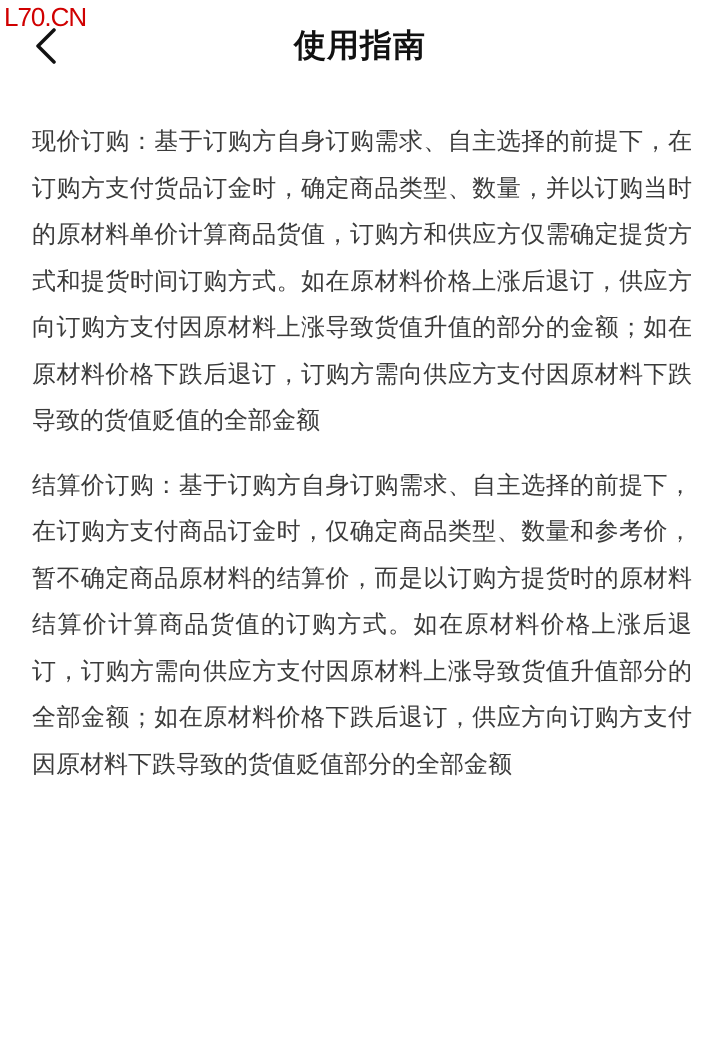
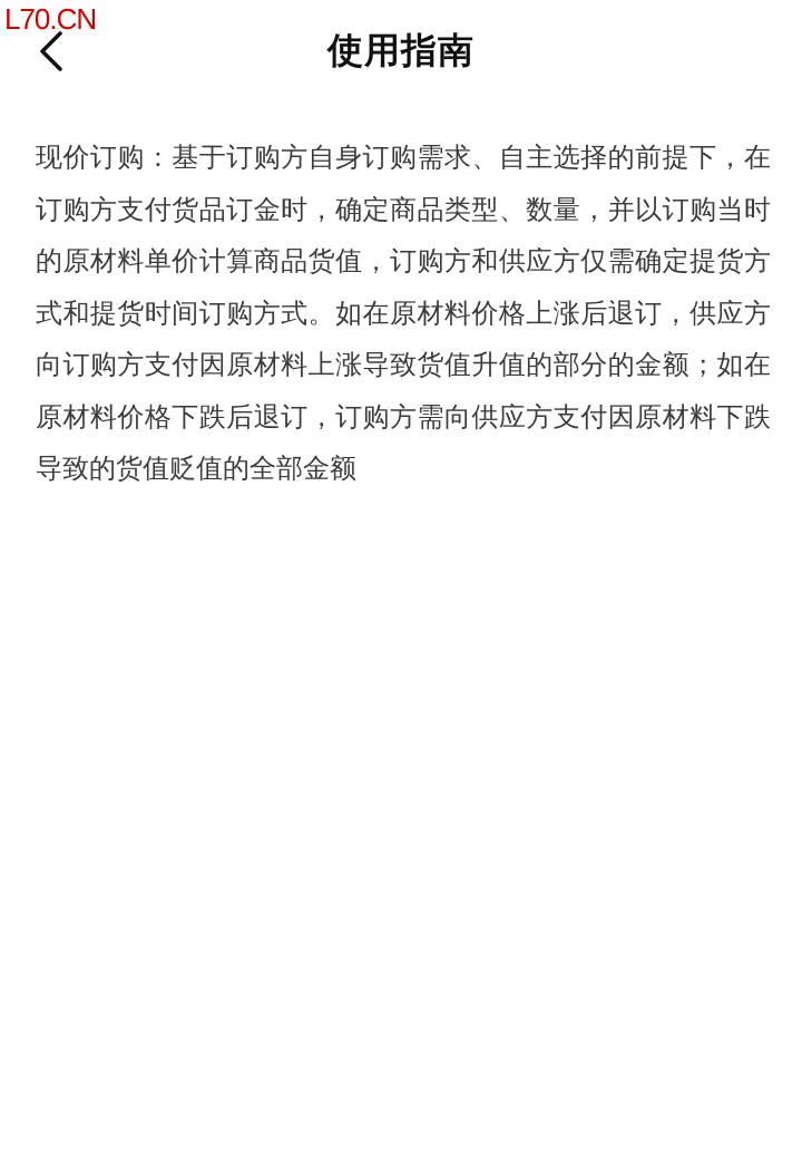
  L70.CN
  使用指南
  现价订购：基于订购方自身订购需求、自主选择的前提下，在订购方支付货品订金时，确定商品类型、数量，并以订购当时的原材料单价计算商品货值，订购方和供应方仅需确定提货方式和提货时间订购方式。如在原材料价格上涨后退订，供应方向订购方支付因原材料上涨导致货值升值的部分的金额；如在原材料价格下跌后退订，订购方需向供应方支付因原材料下跌导致的货值贬值的全部金额
- 结算价订购：基于订购方自身订购需求、自主选择的前提下，在订购方支付商品订金时，仅确定商品类型、数量和参考价，暂不确定商品原材料的结算价，而是以订购方提货时的原材料结算价计算商品货值的订购方式。如在原材料价格上涨后退订，订购方需向供应方支付因原材料上涨导致货值升值部分的全部金额；如在原材料价格下跌后退订，供应方向订购方支付因原材料下跌导致的货值贬值部分的全部金额
